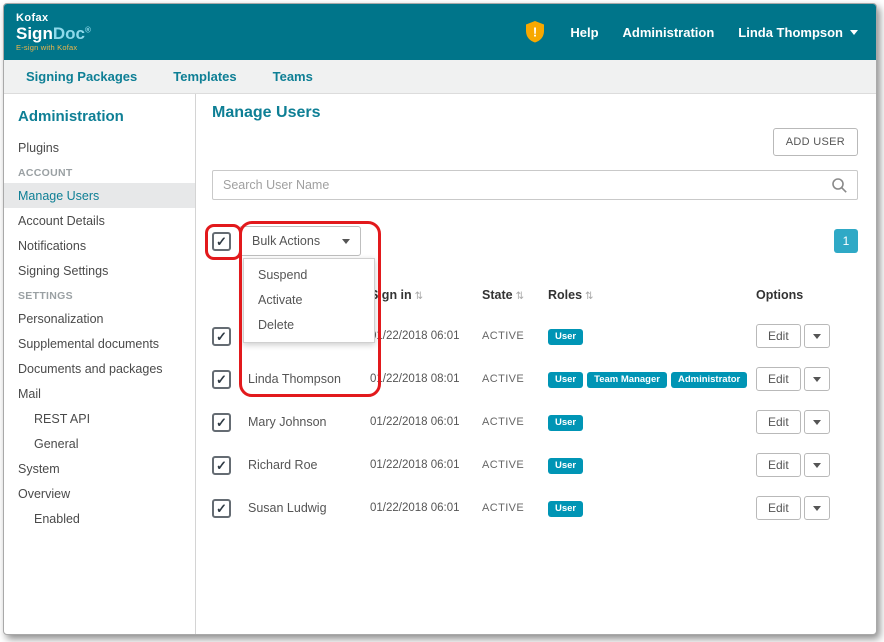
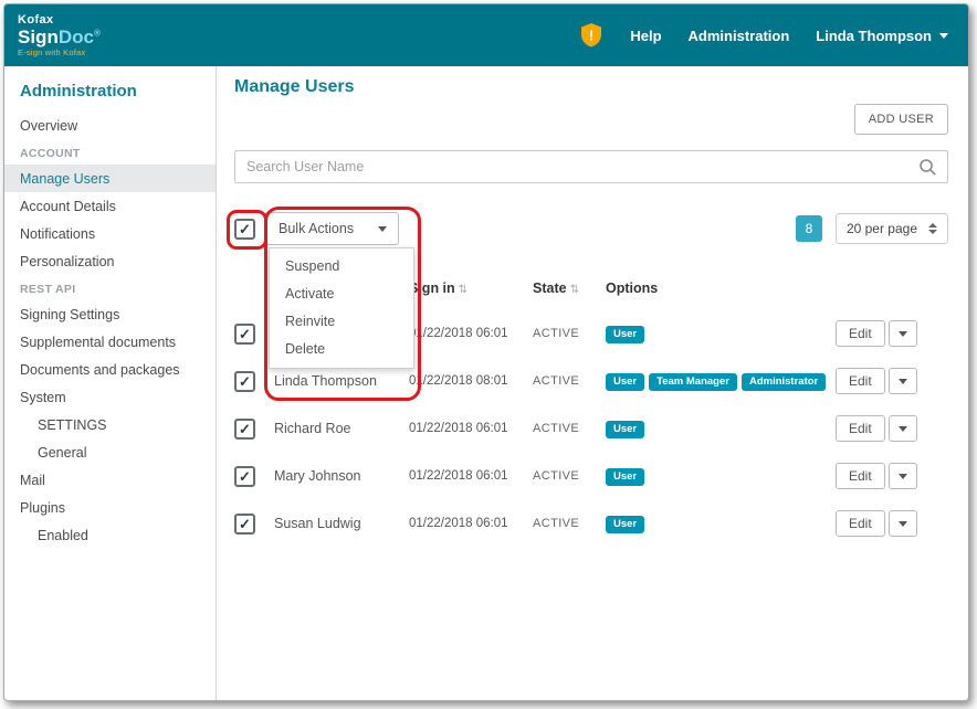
  Kofax
  SignDoc®
  E-sign with Kofax
  !
  Help
  Administration
  Linda Thompson
- Signing Packages
- Templates
- Teams
  Administration
- Plugins
+ Overview
  ACCOUNT
  Manage Users
  Account Details
  Notifications
- Signing Settings
+ Personalization
- SETTINGS
+ REST API
- Personalization
+ Signing Settings
  Supplemental documents
  Documents and packages
- Mail
+ System
- REST API
+ SETTINGS
  General
- System
+ Mail
- Overview
+ Plugins
  Enabled
  Manage Users
  ADD USER
  Search User Name
  ✓
  Bulk Actions
- 1
+ 8
+ 20 per page
  ign in ⇅
  State ⇅
- Roles ⇅
  Options
  ✓
  1/22/2018 06:01
  ACTIVE
  User
  Edit
  ✓
  Linda Thompson
  01/22/2018 08:01
  ACTIVE
  User Team Manager Administrator
  Edit
  ✓
- Mary Johnson
+ Richard Roe
  01/22/2018 06:01
  ACTIVE
  User
  Edit
  ✓
- Richard Roe
+ Mary Johnson
  01/22/2018 06:01
  ACTIVE
  User
  Edit
  ✓
  Susan Ludwig
  01/22/2018 06:01
  ACTIVE
  User
  Edit
  Suspend
  Activate
+ Reinvite
  Delete
